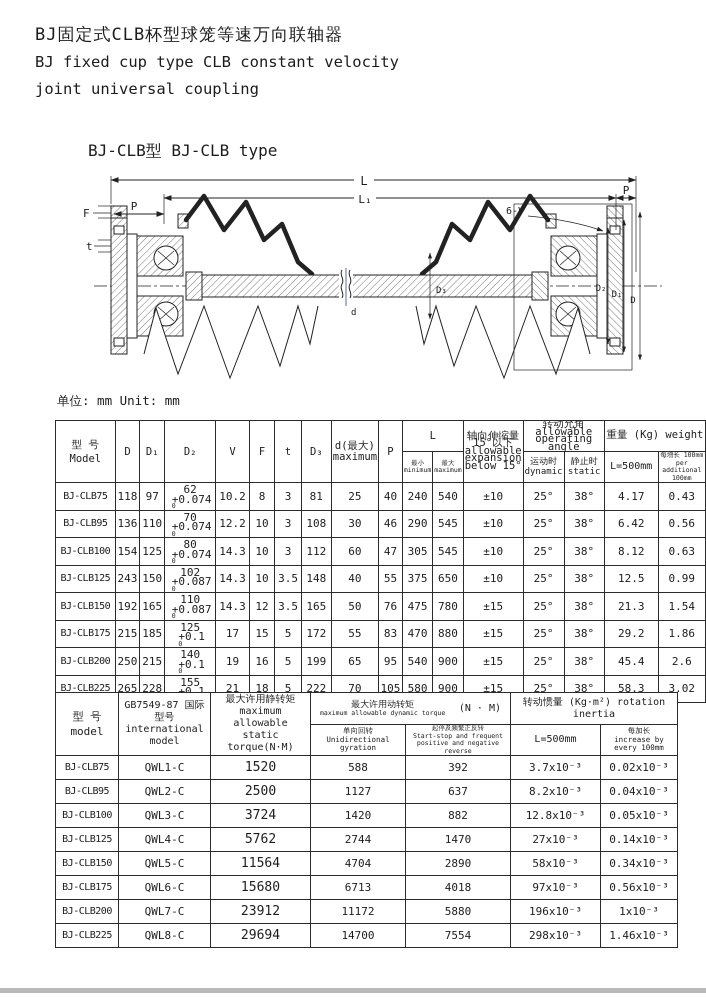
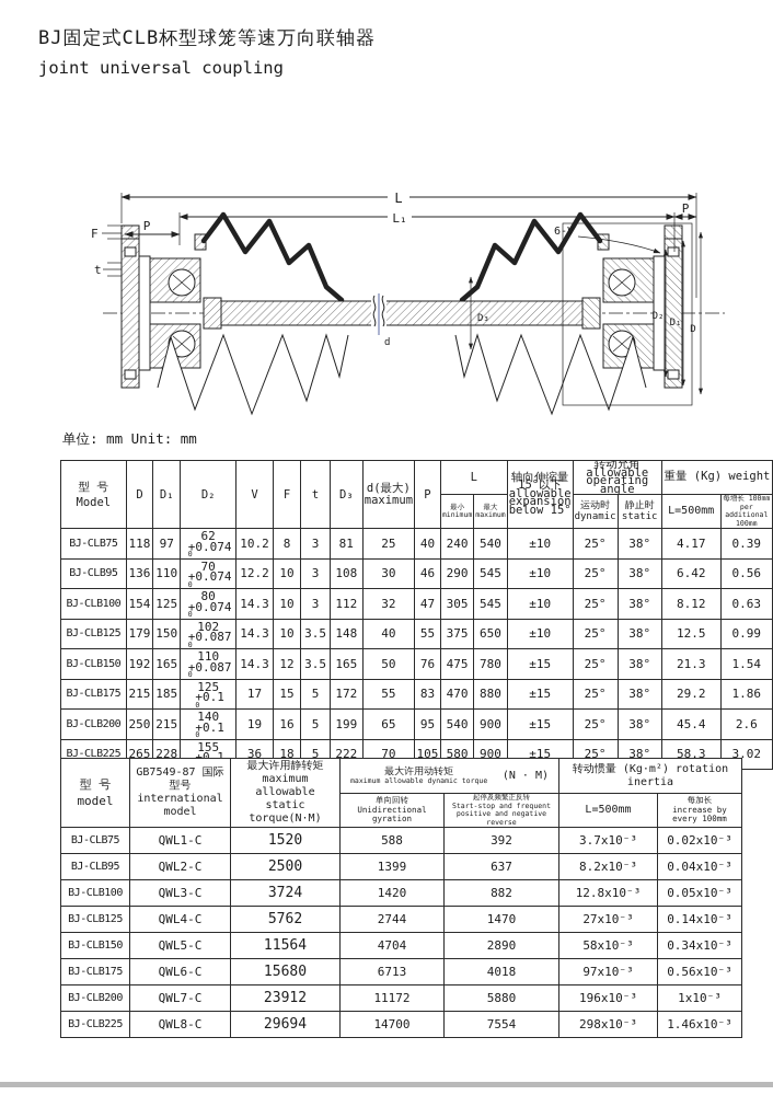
  BJ固定式CLB杯型球笼等速万向联轴器
- BJ fixed cup type CLB constant velocity
  joint universal coupling
- BJ-CLB型 BJ-CLB type
  L
  L₁
  P
  P
  F
  t
  6-V
  D₂
  D₁
  D
  D₃
  d
  单位: mm Unit: mm
  型 号 Model	D	D₁	D₂	V	F	t	D₃	d(最大) maximum	P	L	轴向伸缩量 15°以下 allowable expansion below 15°	转动允角 allowable operating angle	重量 (Kg) weight
  最小 minimum	最大 maximum	运动时 dynamic	静止时 static	L=500mm	每增长 100mm per additional 100mm
- BJ-CLB75	118	97	62+0.0740	10.2	8	3	81	25	40	240	540	±10	25°	38°	4.17	0.43
+ BJ-CLB75	118	97	62+0.0740	10.2	8	3	81	25	40	240	540	±10	25°	38°	4.17	0.39
  BJ-CLB95	136	110	70+0.0740	12.2	10	3	108	30	46	290	545	±10	25°	38°	6.42	0.56
- BJ-CLB100	154	125	80+0.0740	14.3	10	3	112	60	47	305	545	±10	25°	38°	8.12	0.63
+ BJ-CLB100	154	125	80+0.0740	14.3	10	3	112	32	47	305	545	±10	25°	38°	8.12	0.63
- BJ-CLB125	243	150	102+0.0870	14.3	10	3.5	148	40	55	375	650	±10	25°	38°	12.5	0.99
+ BJ-CLB125	179	150	102+0.0870	14.3	10	3.5	148	40	55	375	650	±10	25°	38°	12.5	0.99
  BJ-CLB150	192	165	110+0.0870	14.3	12	3.5	165	50	76	475	780	±15	25°	38°	21.3	1.54
  BJ-CLB175	215	185	125+0.10	17	15	5	172	55	83	470	880	±15	25°	38°	29.2	1.86
  BJ-CLB200	250	215	140+0.10	19	16	5	199	65	95	540	900	±15	25°	38°	45.4	2.6
- BJ-CLB225	265	228	155	21	18	5	222	70	105	580	900	±15	25°	38°	58.3	3.02
+ BJ-CLB225	265	228	155	36	18	5	222	70	105	580	900	±15	25°	38°	58.3	3.02
  型 号 model	GB7549-87 国际型号 international model	最大许用静转矩 maximum allowable static torque(N·M)	最大许用动转矩 maximum allowable dynamic torque (N · M)	转动惯量 (Kg·m²) rotation inertia
  单向回转 Unidirectional gyration	起停及频繁正反转 Start-stop and frequent positive and negative reverse	L=500mm	每加长 increase by every 100mm
  BJ-CLB75	QWL1-C	1520	588	392	3.7x10⁻³	0.02x10⁻³
- BJ-CLB95	QWL2-C	2500	1127	637	8.2x10⁻³	0.04x10⁻³
+ BJ-CLB95	QWL2-C	2500	1399	637	8.2x10⁻³	0.04x10⁻³
  BJ-CLB100	QWL3-C	3724	1420	882	12.8x10⁻³	0.05x10⁻³
  BJ-CLB125	QWL4-C	5762	2744	1470	27x10⁻³	0.14x10⁻³
  BJ-CLB150	QWL5-C	11564	4704	2890	58x10⁻³	0.34x10⁻³
  BJ-CLB175	QWL6-C	15680	6713	4018	97x10⁻³	0.56x10⁻³
  BJ-CLB200	QWL7-C	23912	11172	5880	196x10⁻³	1x10⁻³
  BJ-CLB225	QWL8-C	29694	14700	7554	298x10⁻³	1.46x10⁻³
